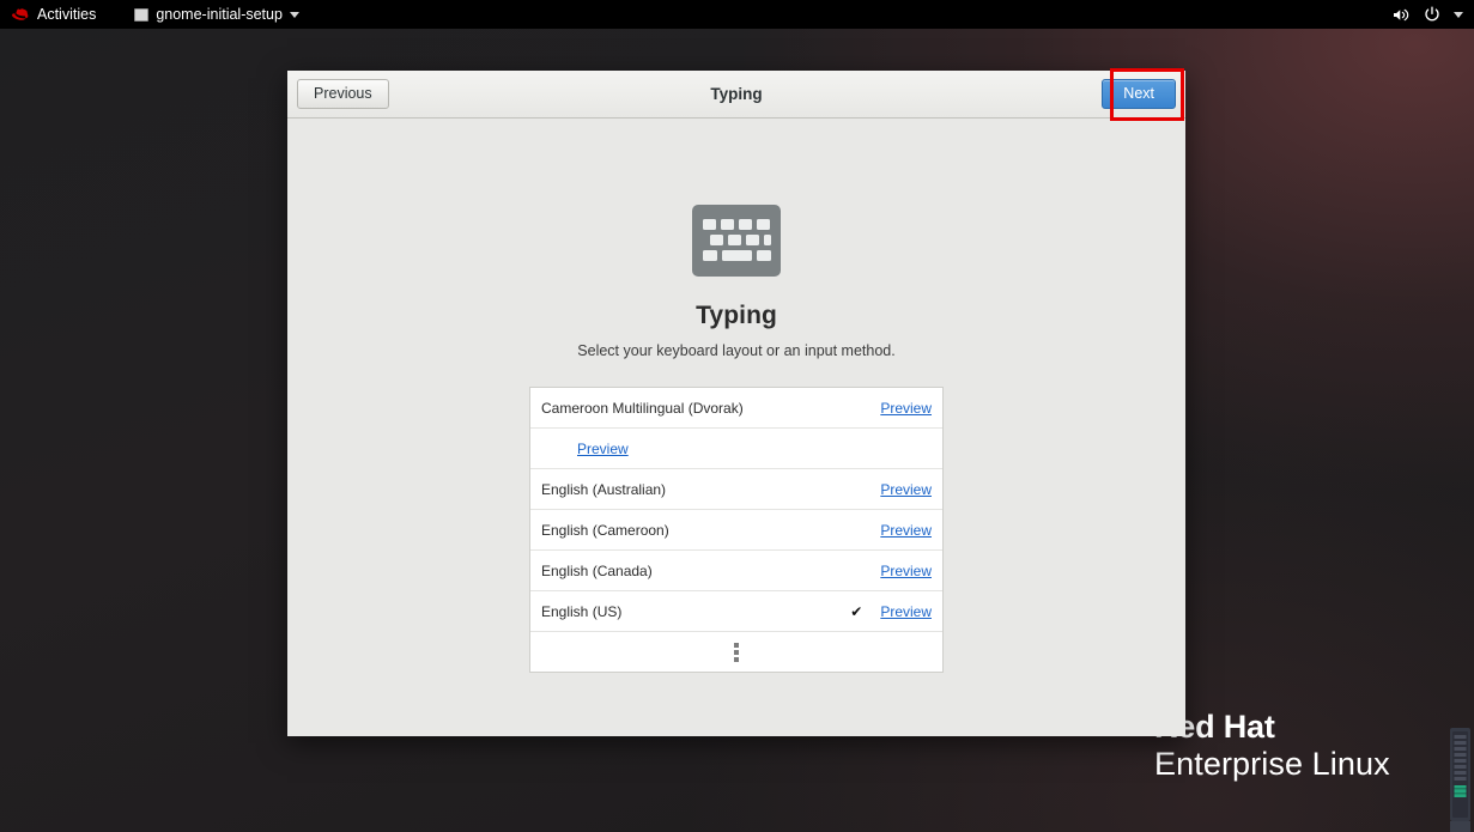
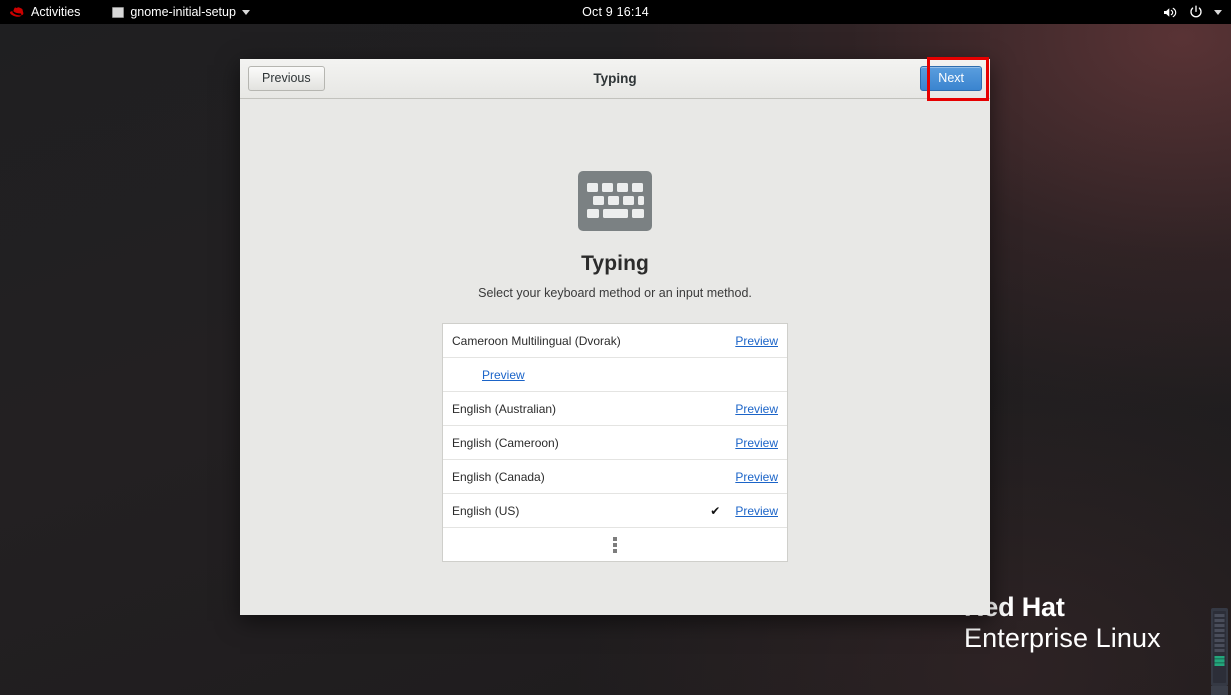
  ed Hat
  Enterprise Linux
  Activities
  gnome-initial-setup
+ Oct 9 16:14
  Previous
  Typing
  Next
  Typing
- Select your keyboard layout or an input method.
+ Select your keyboard method or an input method.
  Cameroon Multilingual (Dvorak)
  Preview
  Preview
  English (Australian)
  Preview
  English (Cameroon)
  Preview
  English (Canada)
  Preview
  English (US)
  ✔
  Preview
